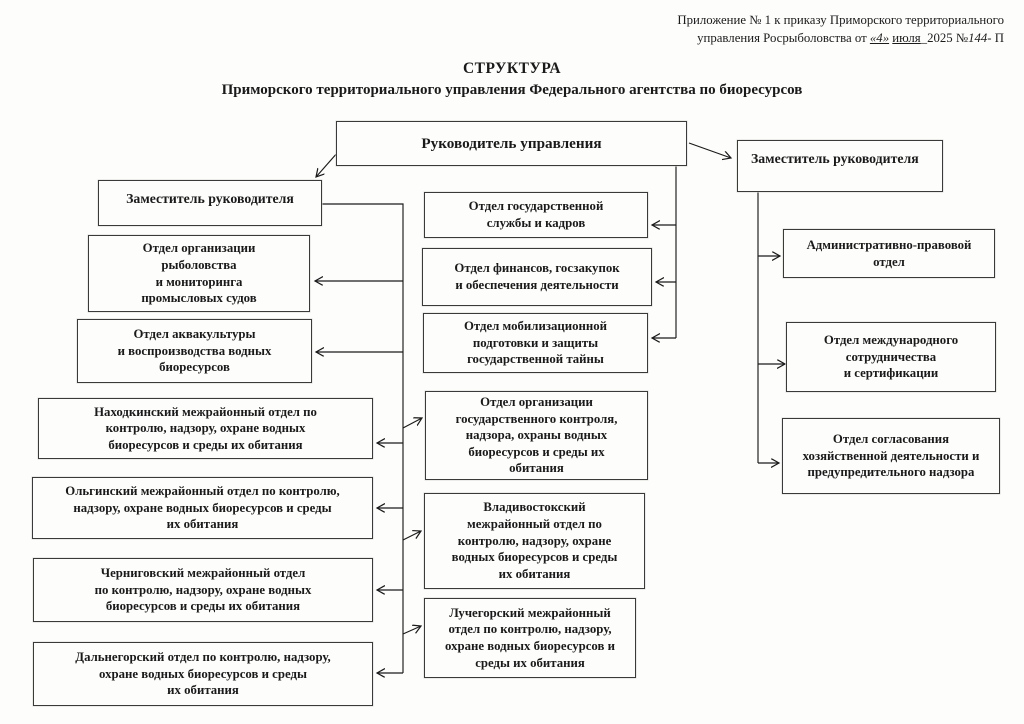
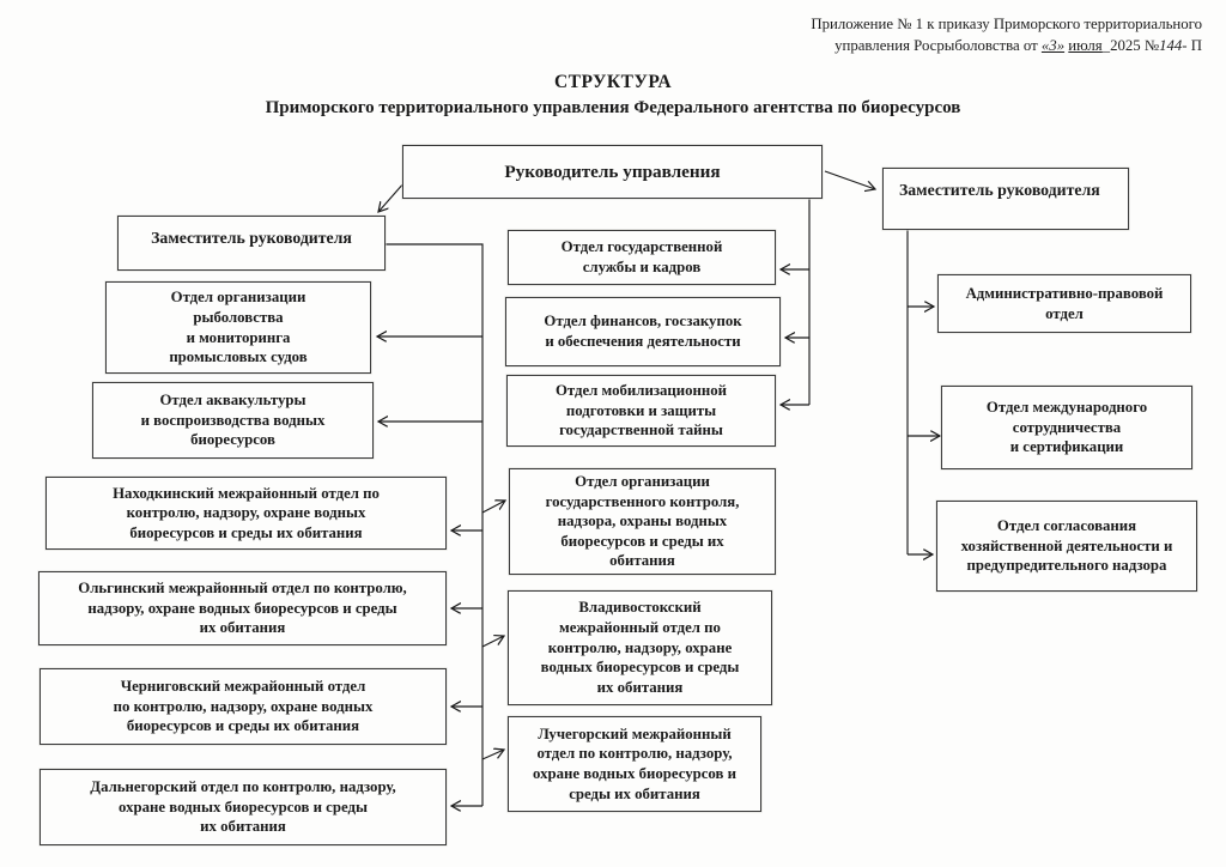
  Приложение № 1 к приказу Приморского территориального
- управления Росрыболовства от «4» июля_2025 №144- П
+ управления Росрыболовства от «3» июля_2025 №144- П
  СТРУКТУРА
  Приморского территориального управления Федерального агентства по биоресурсов
  Руководитель управления
  Заместитель руководителя
  Заместитель руководителя
  Отдел государственной
  службы и кадров
  Отдел организации
  рыболовства
  и мониторинга
  промысловых судов
  Отдел финансов, госзакупок
  и обеспечения деятельности
  Отдел аквакультуры
  и воспроизводства водных
  биоресурсов
  Отдел мобилизационной
  подготовки и защиты
  государственной тайны
  Находкинский межрайонный отдел по
  контролю, надзору, охране водных
  биоресурсов и среды их обитания
  Отдел организации
  государственного контроля,
  надзора, охраны водных
  биоресурсов и среды их
  обитания
  Ольгинский межрайонный отдел по контролю,
  надзору, охране водных биоресурсов и среды
  их обитания
  Владивостокский
  межрайонный отдел по
  контролю, надзору, охране
  водных биоресурсов и среды
  их обитания
  Черниговский межрайонный отдел
  по контролю, надзору, охране водных
  биоресурсов и среды их обитания
  Лучегорский межрайонный
  отдел по контролю, надзору,
  охране водных биоресурсов и
  среды их обитания
  Дальнегорский отдел по контролю, надзору,
  охране водных биоресурсов и среды
  их обитания
  Административно-правовой
  отдел
  Отдел международного
  сотрудничества
  и сертификации
  Отдел согласования
  хозяйственной деятельности и
  предупредительного надзора
